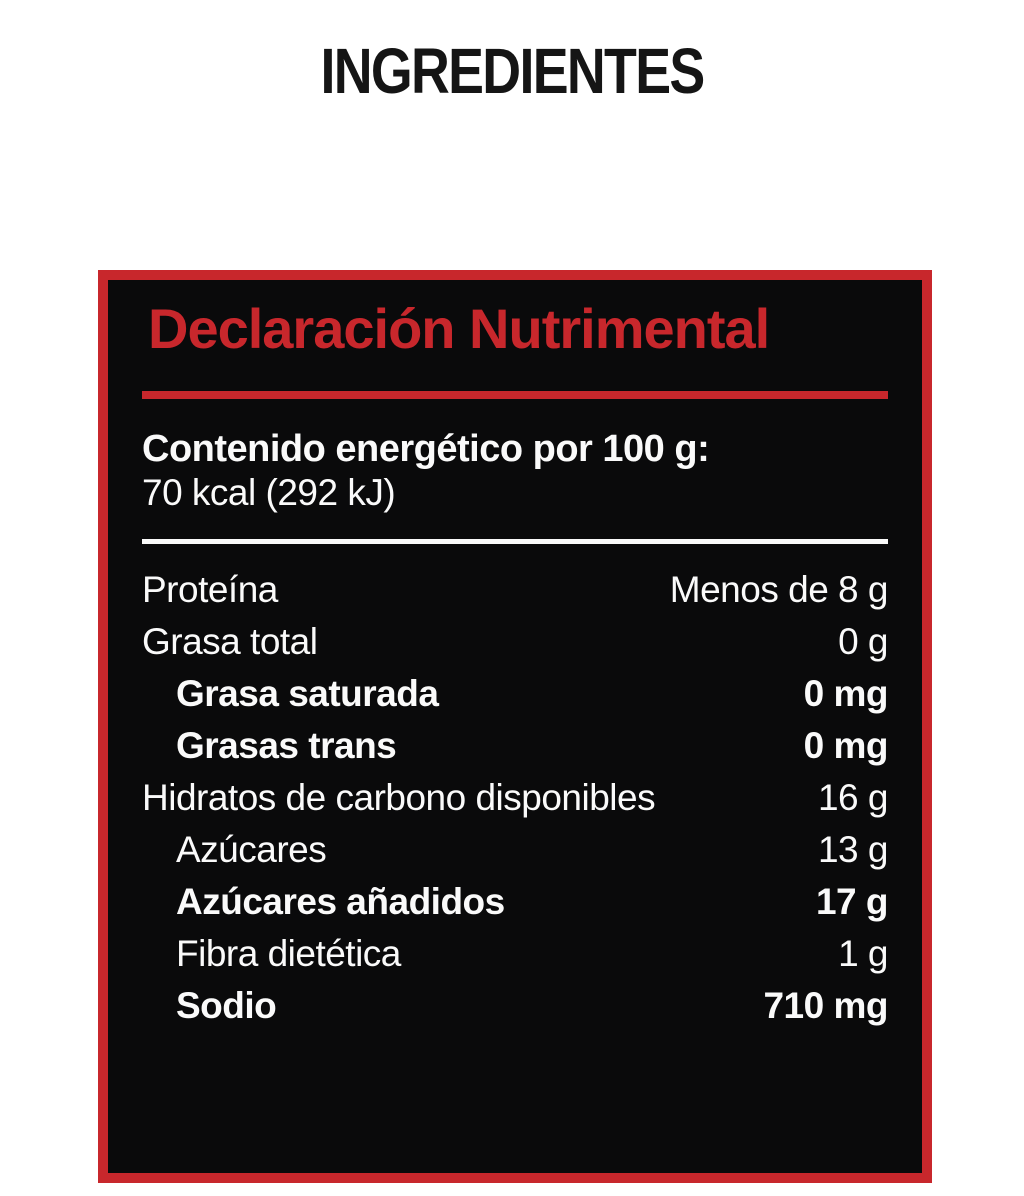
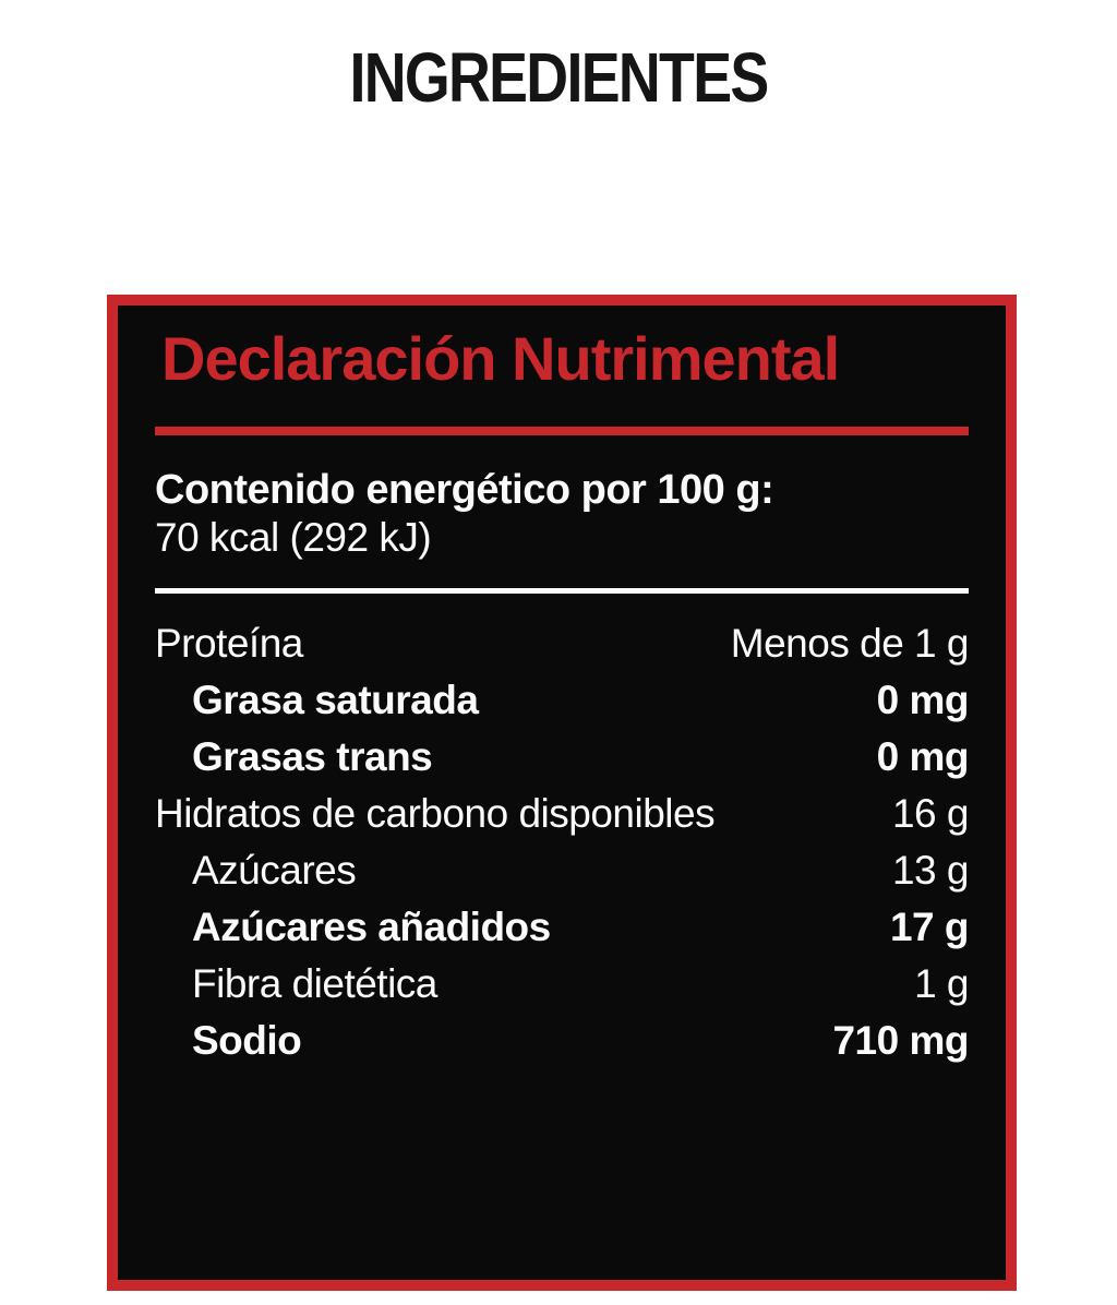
  INGREDIENTES
  Declaración Nutrimental
  Contenido energético por 100 g:
  70 kcal (292 kJ)
  Proteína
- Menos de 8 g
+ Menos de 1 g
- Grasa total
- 0 g
  Grasa saturada
  0 mg
  Grasas trans
  0 mg
  Hidratos de carbono disponibles
  16 g
  Azúcares
  13 g
  Azúcares añadidos
  17 g
  Fibra dietética
  1 g
  Sodio
  710 mg
